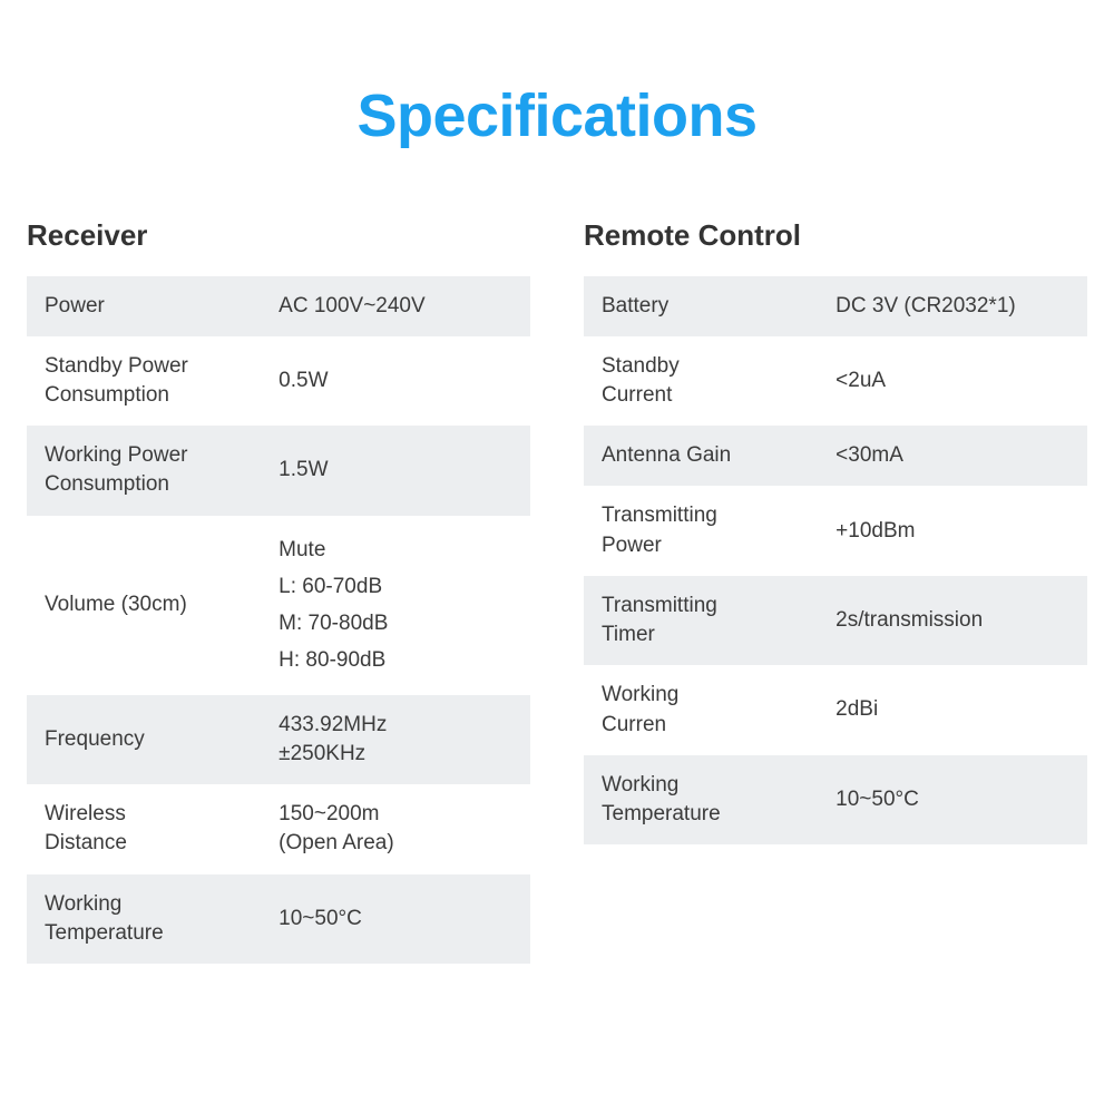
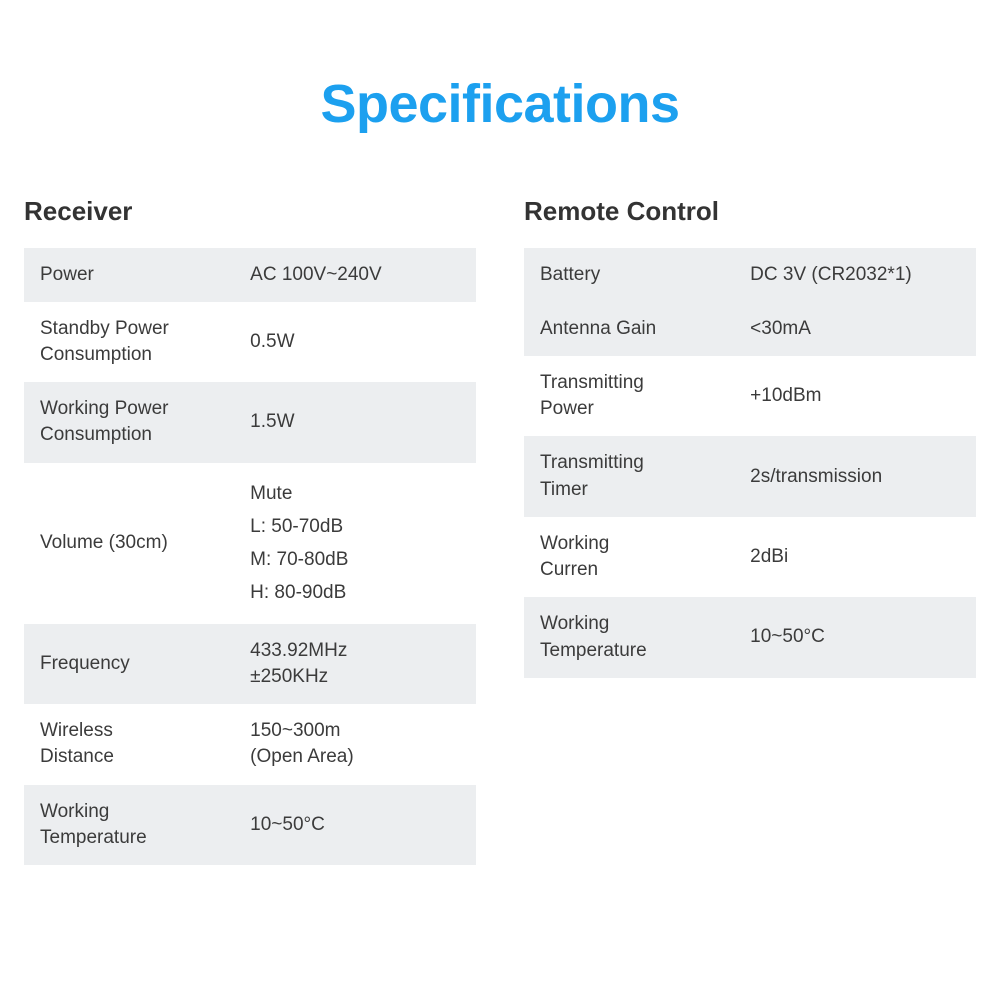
  Specifications
  Receiver
  Power	AC 100V~240V
  Standby Power Consumption	0.5W
  Working Power Consumption	1.5W
- Volume (30cm)	Mute L: 60-70dB M: 70-80dB H: 80-90dB
+ Volume (30cm)	Mute L: 50-70dB M: 70-80dB H: 80-90dB
  Frequency	433.92MHz ±250KHz
- Wireless Distance	150~200m (Open Area)
+ Wireless Distance	150~300m (Open Area)
  Working Temperature	10~50°C
  Remote Control
  Battery	DC 3V (CR2032*1)
- Standby Current	<2uA
  Antenna Gain	<30mA
  Transmitting Power	+10dBm
  Transmitting Timer	2s/transmission
  Working Curren	2dBi
  Working Temperature	10~50°C
